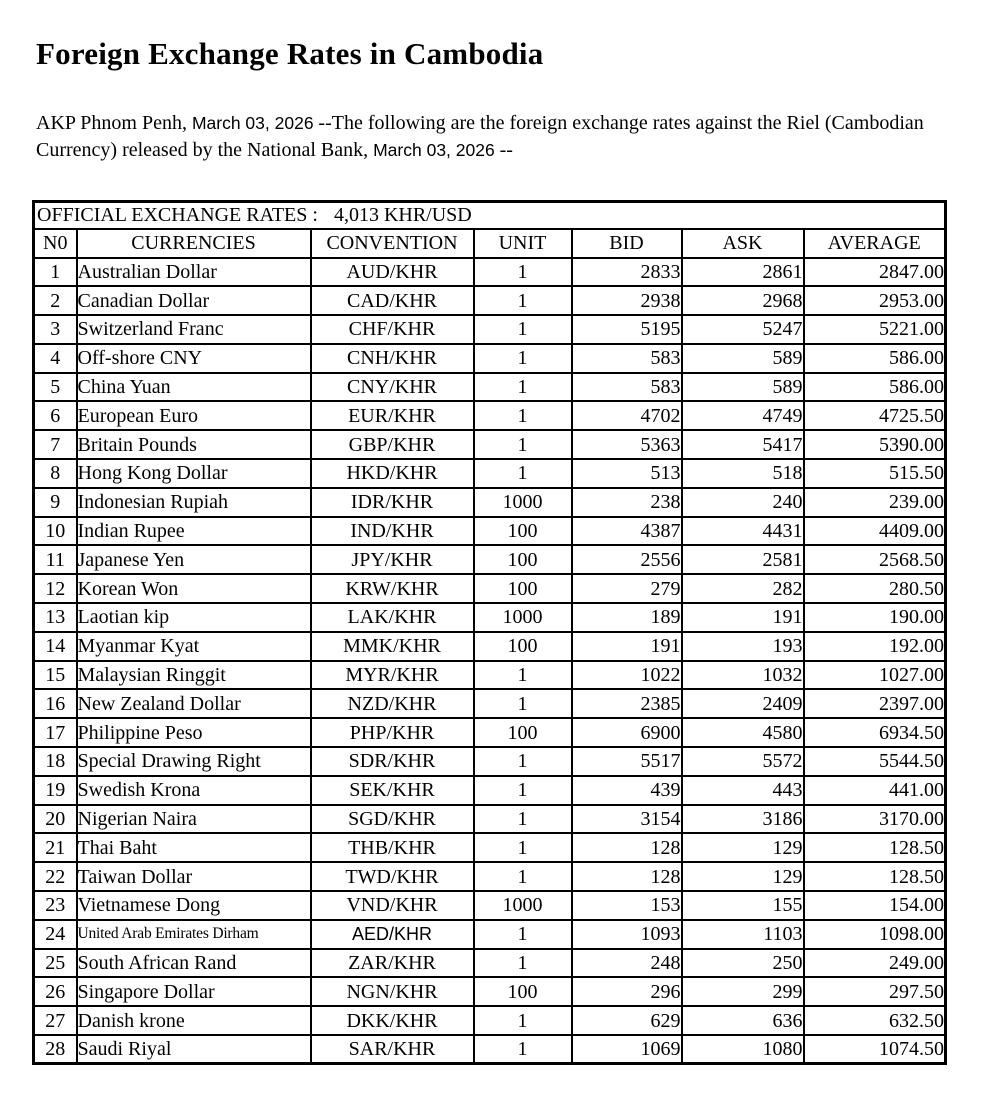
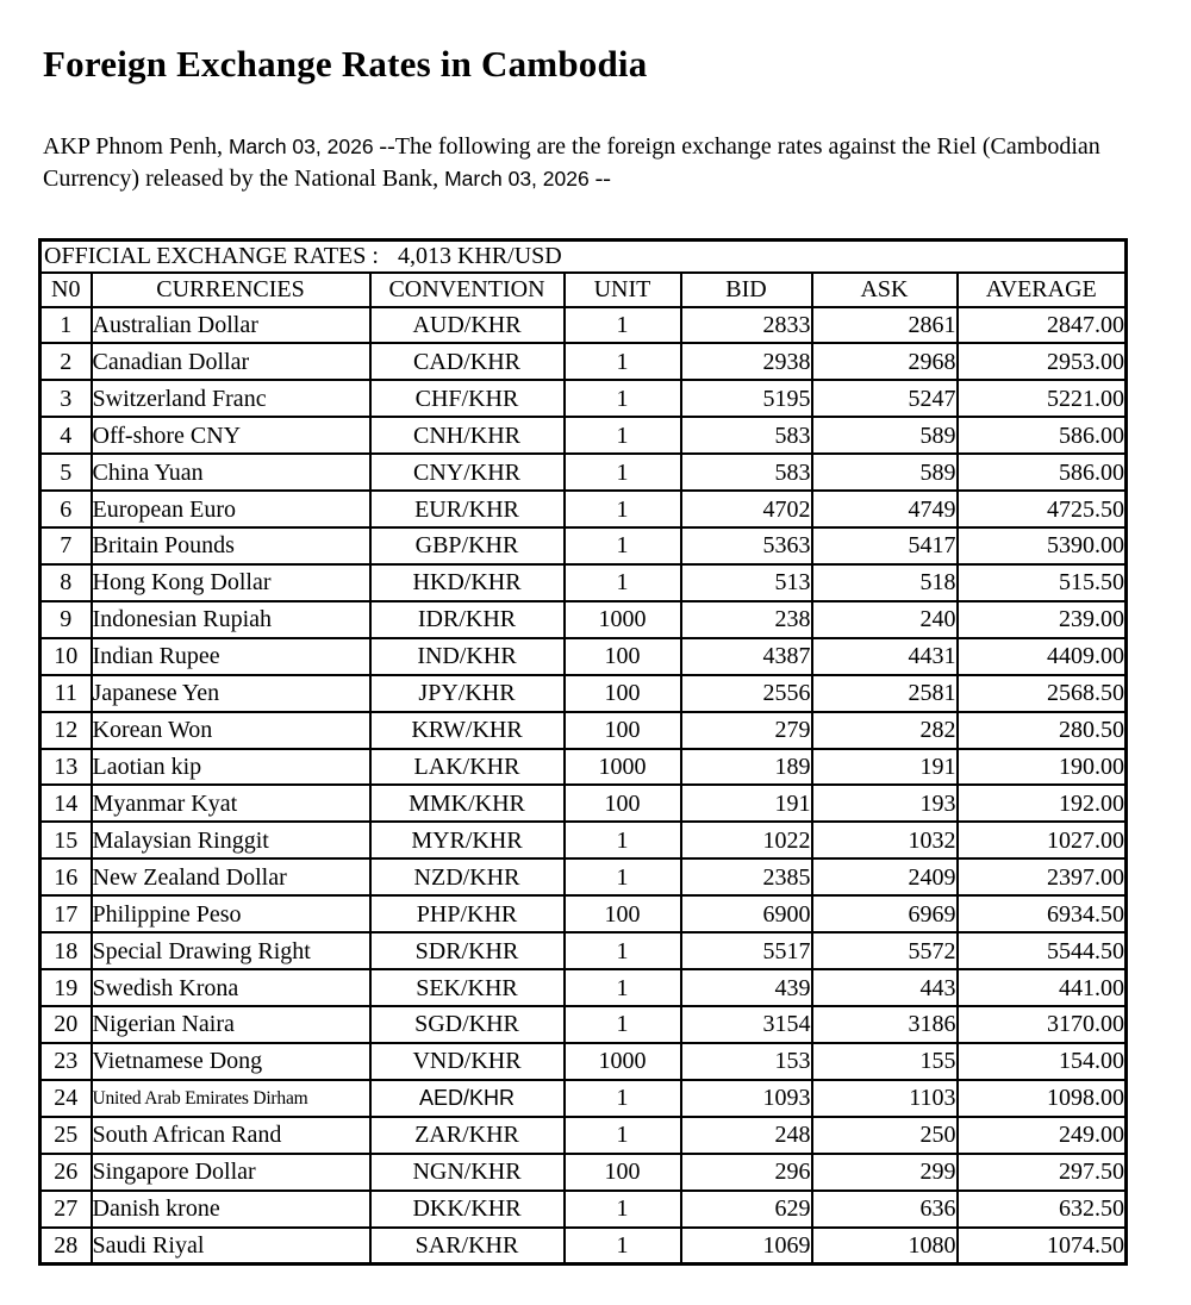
  Foreign Exchange Rates in Cambodia
  AKP Phnom Penh, March 03, 2026 --The following are the foreign exchange rates against the Riel (Cambodian Currency) released by the National Bank, March 03, 2026 --
  OFFICIAL EXCHANGE RATES : 4,013 KHR/USD
  N0	CURRENCIES	CONVENTION	UNIT	BID	ASK	AVERAGE
  1	Australian Dollar	AUD/KHR	1	2833	2861	2847.00
  2	Canadian Dollar	CAD/KHR	1	2938	2968	2953.00
  3	Switzerland Franc	CHF/KHR	1	5195	5247	5221.00
  4	Off-shore CNY	CNH/KHR	1	583	589	586.00
  5	China Yuan	CNY/KHR	1	583	589	586.00
  6	European Euro	EUR/KHR	1	4702	4749	4725.50
  7	Britain Pounds	GBP/KHR	1	5363	5417	5390.00
  8	Hong Kong Dollar	HKD/KHR	1	513	518	515.50
  9	Indonesian Rupiah	IDR/KHR	1000	238	240	239.00
  10	Indian Rupee	IND/KHR	100	4387	4431	4409.00
  11	Japanese Yen	JPY/KHR	100	2556	2581	2568.50
  12	Korean Won	KRW/KHR	100	279	282	280.50
  13	Laotian kip	LAK/KHR	1000	189	191	190.00
  14	Myanmar Kyat	MMK/KHR	100	191	193	192.00
  15	Malaysian Ringgit	MYR/KHR	1	1022	1032	1027.00
  16	New Zealand Dollar	NZD/KHR	1	2385	2409	2397.00
- 17	Philippine Peso	PHP/KHR	100	6900	4580	6934.50
+ 17	Philippine Peso	PHP/KHR	100	6900	6969	6934.50
  18	Special Drawing Right	SDR/KHR	1	5517	5572	5544.50
  19	Swedish Krona	SEK/KHR	1	439	443	441.00
  20	Nigerian Naira	SGD/KHR	1	3154	3186	3170.00
- 21	Thai Baht	THB/KHR	1	128	129	128.50
- 22	Taiwan Dollar	TWD/KHR	1	128	129	128.50
  23	Vietnamese Dong	VND/KHR	1000	153	155	154.00
  24	United Arab Emirates Dirham	AED/KHR	1	1093	1103	1098.00
  25	South African Rand	ZAR/KHR	1	248	250	249.00
  26	Singapore Dollar	NGN/KHR	100	296	299	297.50
  27	Danish krone	DKK/KHR	1	629	636	632.50
  28	Saudi Riyal	SAR/KHR	1	1069	1080	1074.50
